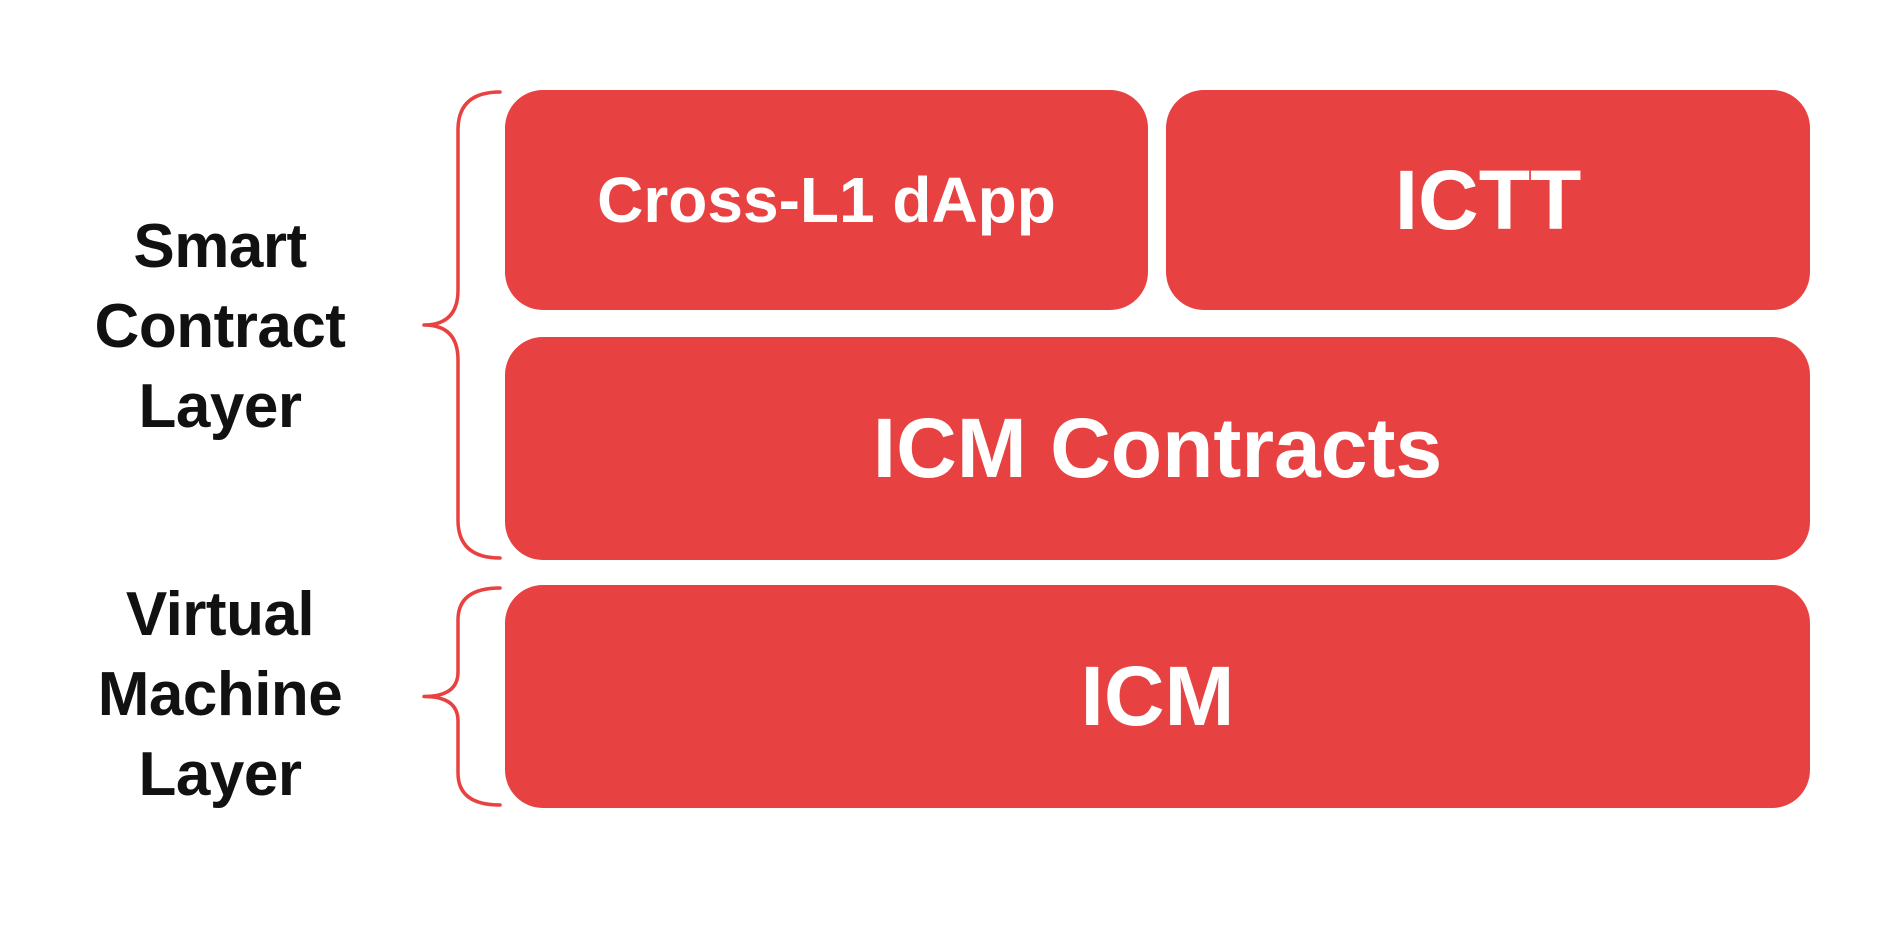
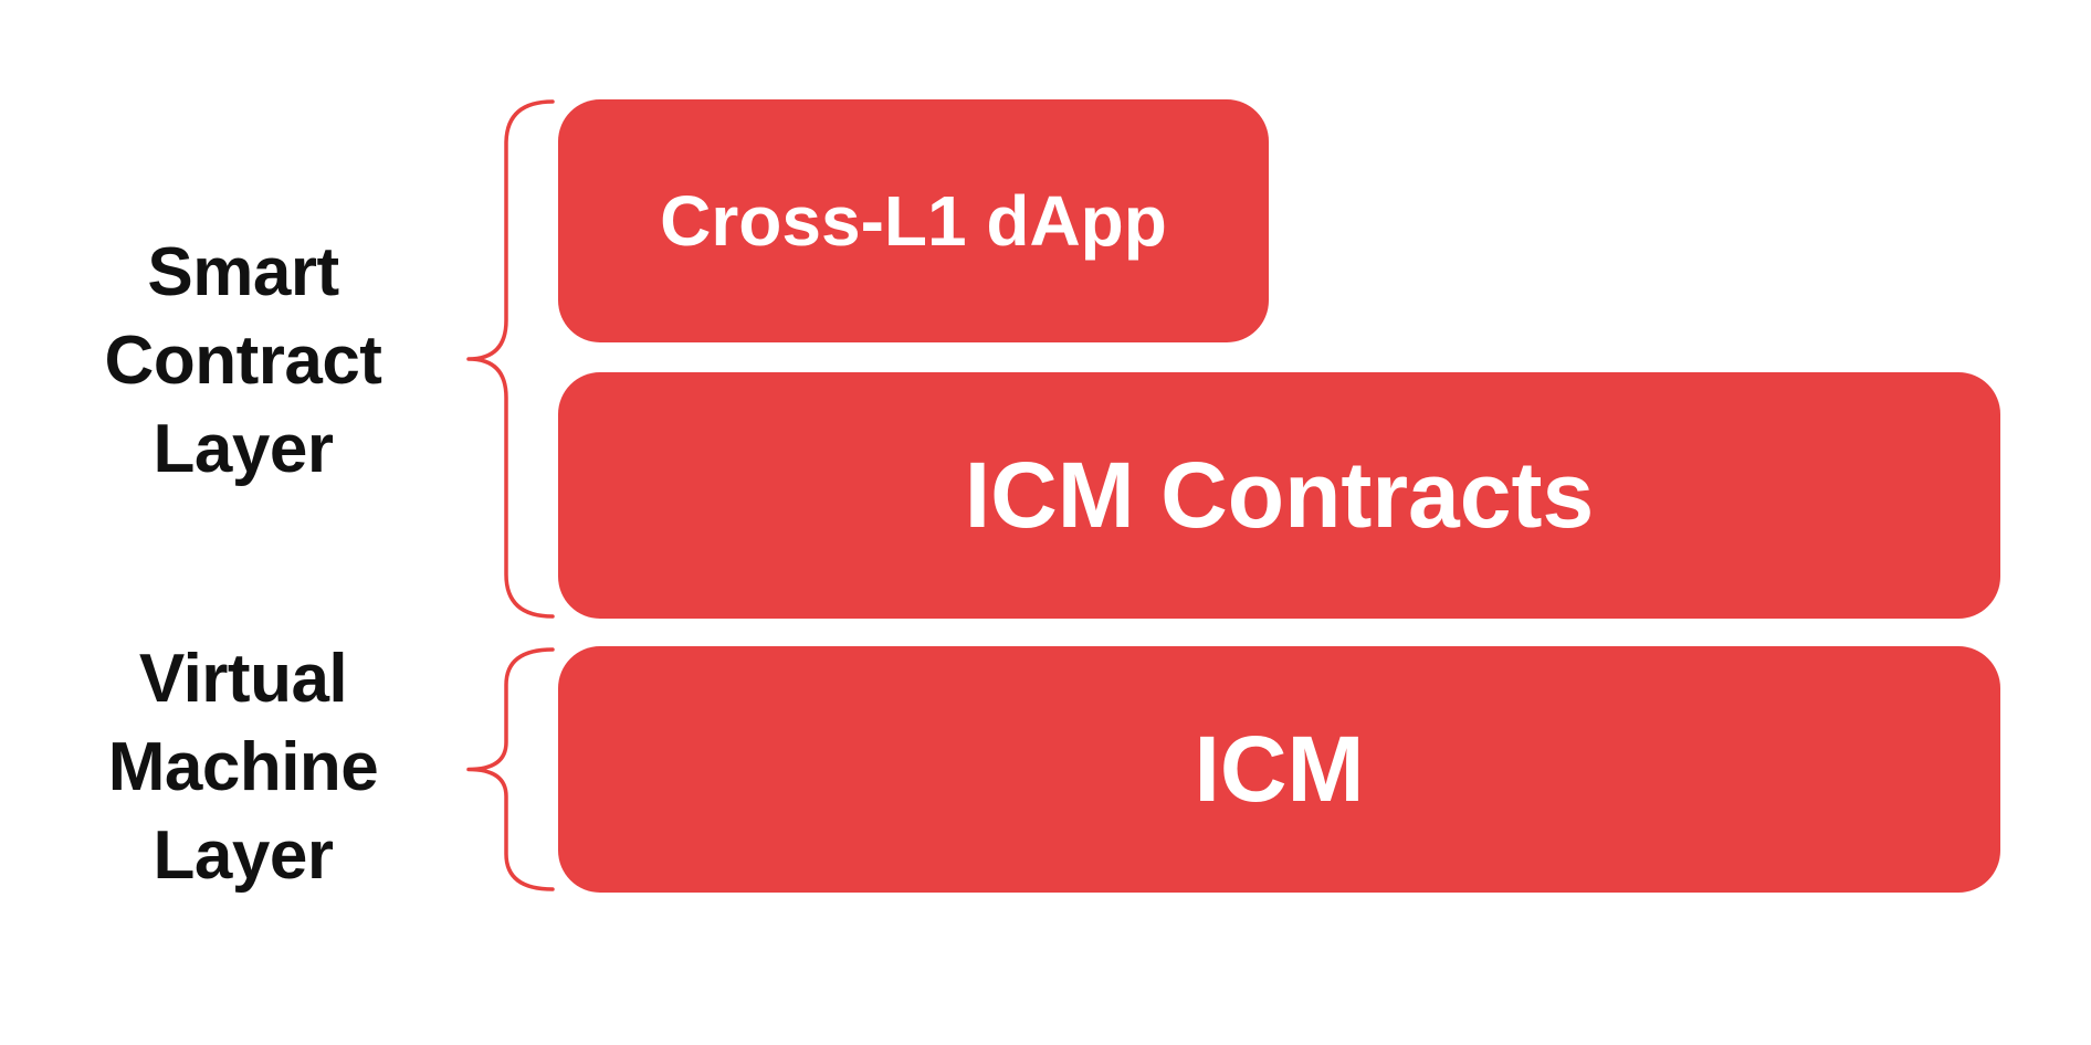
  Smart
  Contract
  Layer
  Virtual
  Machine
  Layer
  Cross-L1 dApp
- ICTT
  ICM Contracts
  ICM
